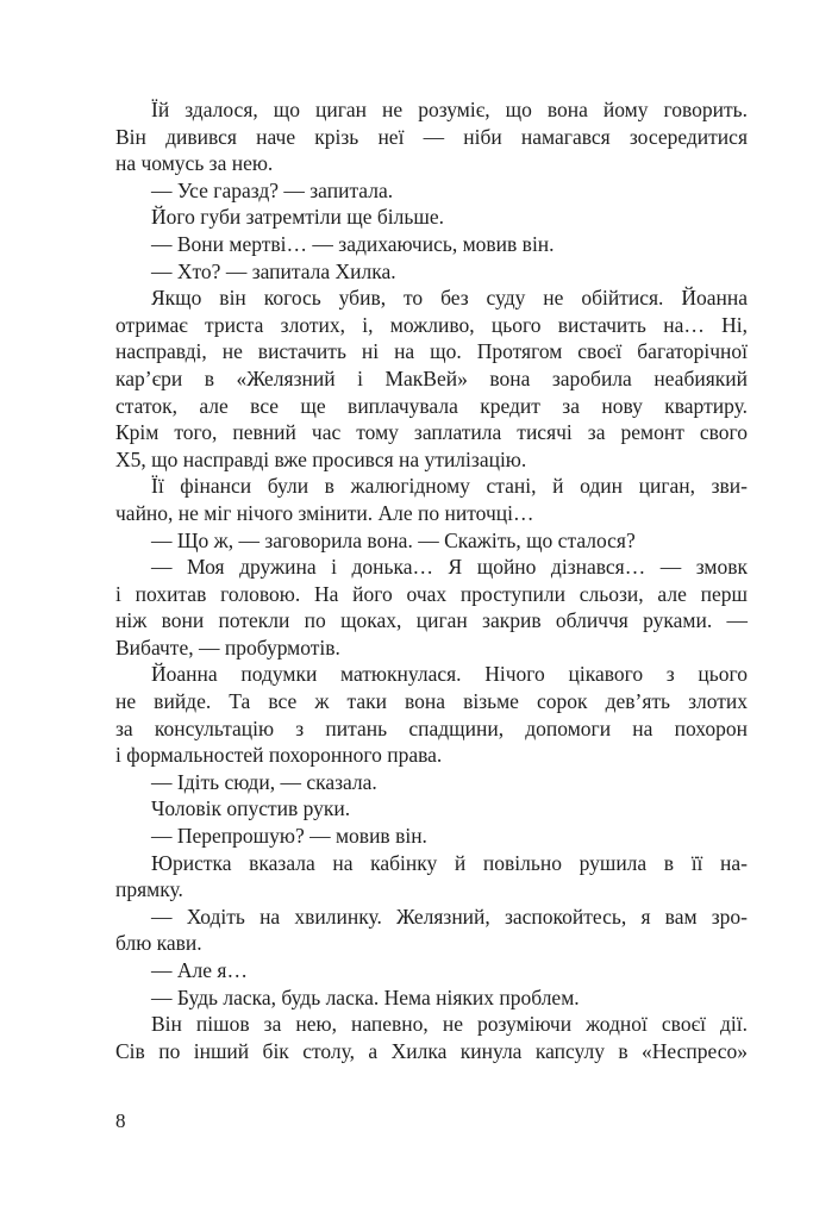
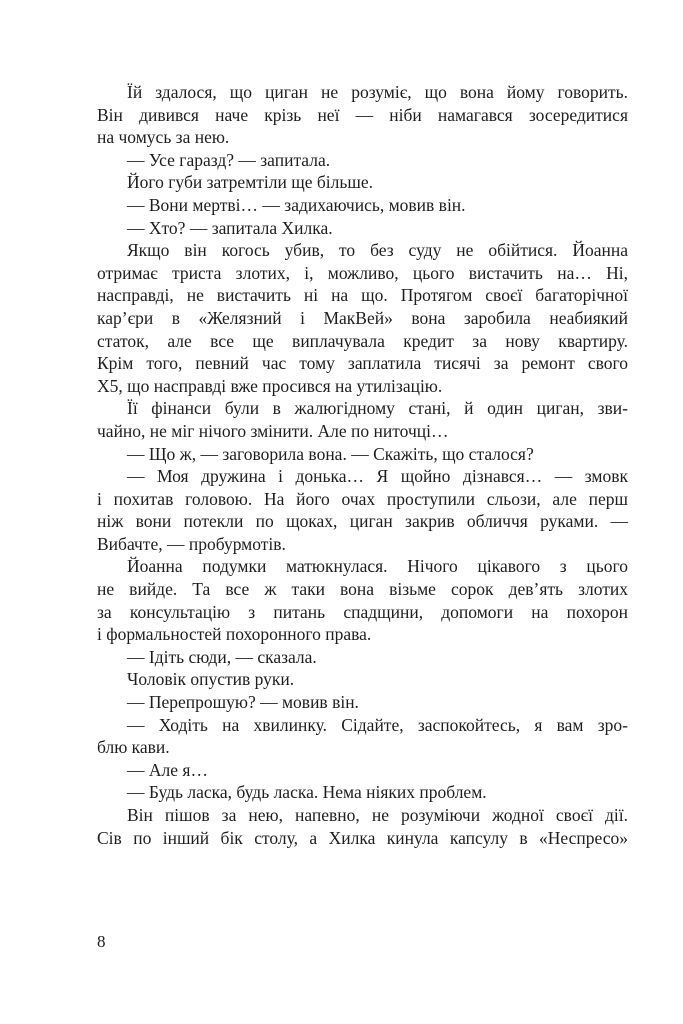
  Їй здалося, що циган не розуміє, що вона йому говорить.
  Він дивився наче крізь неї — ніби намагався зосередитися
  на чомусь за нею.
  — Усе гаразд? — запитала.
  Його губи затремтіли ще більше.
  — Вони мертві… — задихаючись, мовив він.
  — Хто? — запитала Хилка.
  Якщо він когось убив, то без суду не обійтися. Йоанна
  отримає триста злотих, і, можливо, цього вистачить на… Ні,
  насправді, не вистачить ні на що. Протягом своєї багаторічної
  кар’єри в «Желязний і МакВей» вона заробила неабиякий
  статок, але все ще виплачувала кредит за нову квартиру.
  Крім того, певний час тому заплатила тисячі за ремонт свого
  Х5, що насправді вже просився на утилізацію.
  Її фінанси були в жалюгідному стані, й один циган, зви-
  чайно, не міг нічого змінити. Але по ниточці…
  — Що ж, — заговорила вона. — Скажіть, що сталося?
  — Моя дружина і донька… Я щойно дізнався… — змовк
  і похитав головою. На його очах проступили сльози, але перш
  ніж вони потекли по щоках, циган закрив обличчя руками. —
  Вибачте, — пробурмотів.
  Йоанна подумки матюкнулася. Нічого цікавого з цього
  не вийде. Та все ж таки вона візьме сорок дев’ять злотих
  за консультацію з питань спадщини, допомоги на похорон
  і формальностей похоронного права.
  — Ідіть сюди, — сказала.
  Чоловік опустив руки.
  — Перепрошую? — мовив він.
- Юристка вказала на кабінку й повільно рушила в її на-
- прямку.
- — Ходіть на хвилинку. Желязний, заспокойтесь, я вам зро-
+ — Ходіть на хвилинку. Сідайте, заспокойтесь, я вам зро-
  блю кави.
  — Але я…
  — Будь ласка, будь ласка. Нема ніяких проблем.
  Він пішов за нею, напевно, не розуміючи жодної своєї дії.
  Сів по інший бік столу, а Хилка кинула капсулу в «Неспресо»
  8
